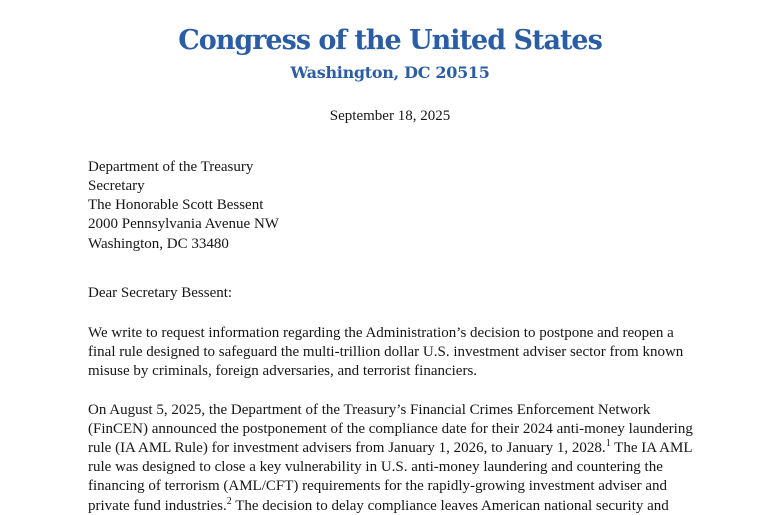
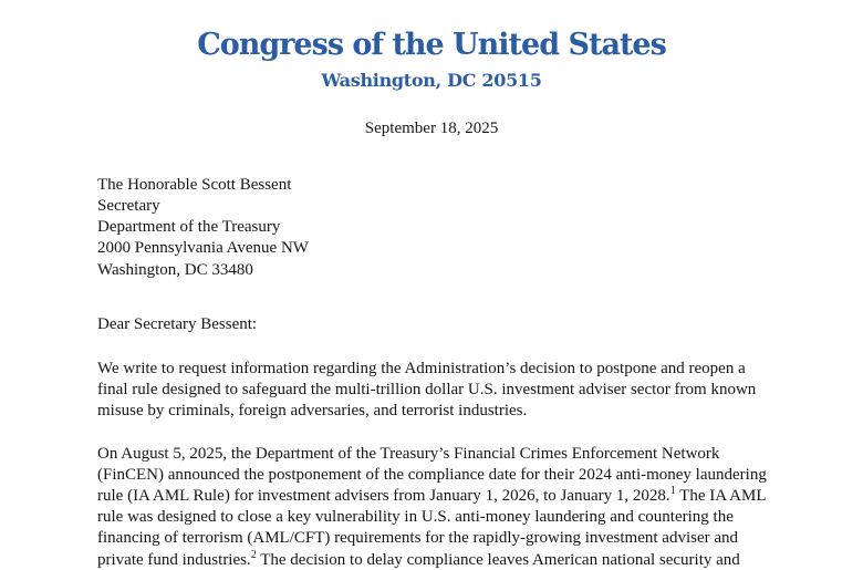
  Congress of the United States
  Washington, DC 20515
  September 18, 2025
- Department of the Treasury
+ The Honorable Scott Bessent
  Secretary
- The Honorable Scott Bessent
+ Department of the Treasury
  2000 Pennsylvania Avenue NW
  Washington, DC 33480
  Dear Secretary Bessent:
- We write to request information regarding the Administration’s decision to postpone and reopen a final rule designed to safeguard the multi-trillion dollar U.S. investment adviser sector from known misuse by criminals, foreign adversaries, and terrorist financiers.
+ We write to request information regarding the Administration’s decision to postpone and reopen a final rule designed to safeguard the multi-trillion dollar U.S. investment adviser sector from known misuse by criminals, foreign adversaries, and terrorist industries.
  On August 5, 2025, the Department of the Treasury’s Financial Crimes Enforcement Network (FinCEN) announced the postponement of the compliance date for their 2024 anti-money laundering rule (IA AML Rule) for investment advisers from January 1, 2026, to January 1, 2028.1 The IA AML rule was designed to close a key vulnerability in U.S. anti-money laundering and countering the financing of terrorism (AML/CFT) requirements for the rapidly-growing investment adviser and private fund industries.2 The decision to delay compliance leaves American national security and
